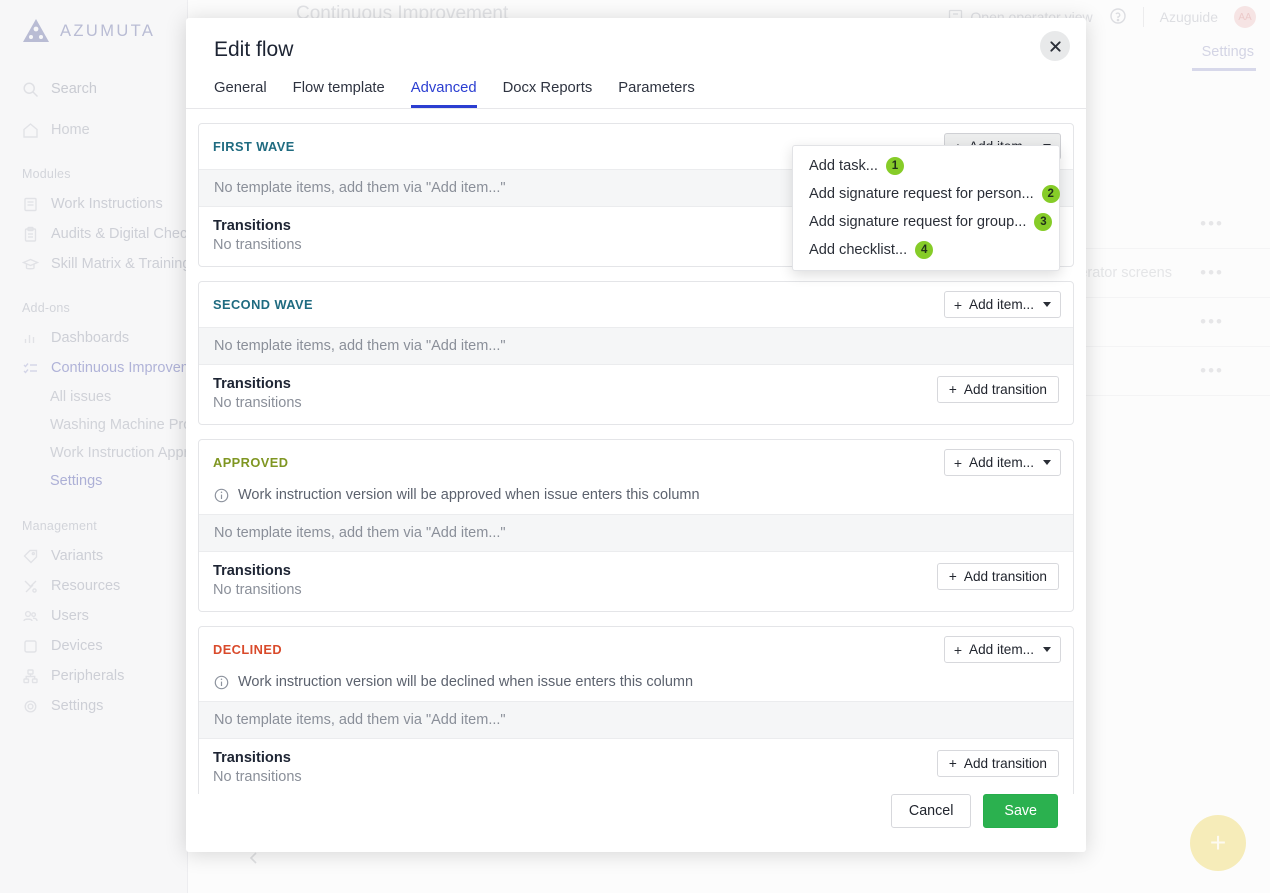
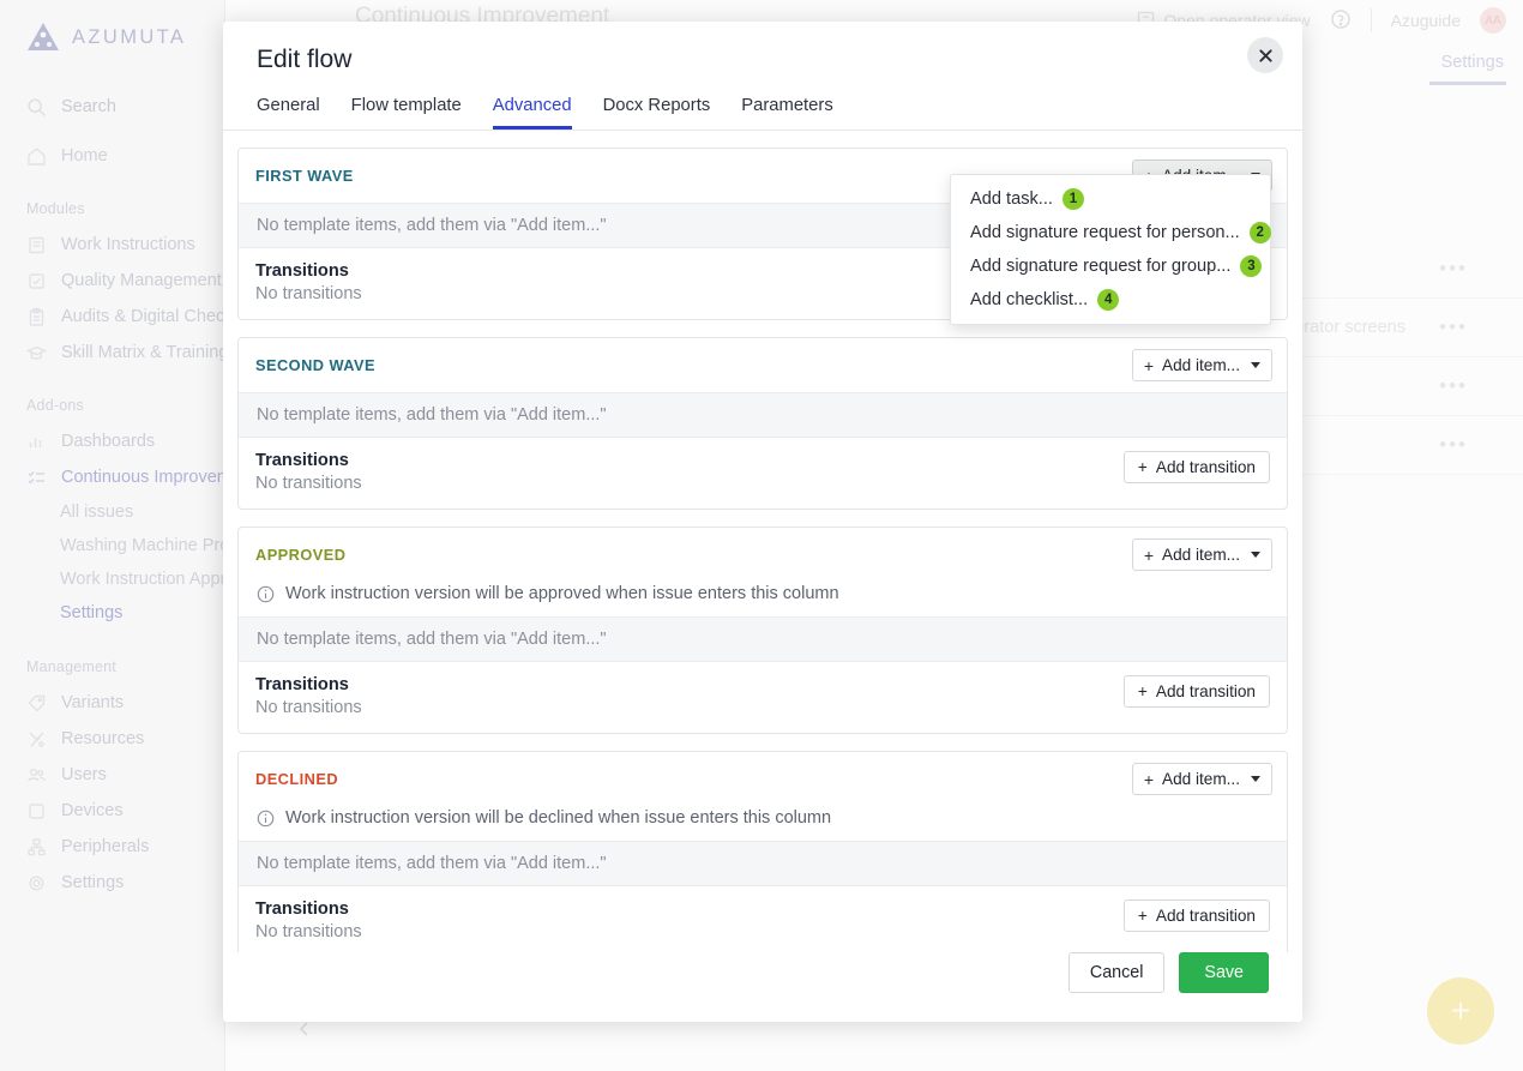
  AZUMUTA
  Search
  Home
  Modules
  Work Instructions
+ Quality Management
  Audits & Digital Chec
  Skill Matrix & Trainin
  Add-ons
  Dashboards
  Continuous Improve
  All issues
  Work Instruction App
  Settings
  Management
  Variants
  Resources
  Users
  Devices
  Peripherals
  Settings
  Continuous Improvement
  Open operator view
  Azuguide
  AA
  Settings
  rator screens
  +
  Edit flow
  General
  Flow template
  Advanced
  Docx Reports
  Parameters
  FIRST WAVE
  No template items, add them via "Add item..."
  Transitions
  No transitions
  SECOND WAVE
  +
  Add item...
  No template items, add them via "Add item..."
  Transitions
  No transitions
  +
  Add transition
  APPROVED
  +
  Add item...
  Work instruction version will be approved when issue enters this column
  No template items, add them via "Add item..."
  Transitions
  No transitions
  +
  Add transition
  DECLINED
  +
  Add item...
  Work instruction version will be declined when issue enters this column
  No template items, add them via "Add item..."
  Transitions
  No transitions
  +
  Add transition
  Cancel
  Save
  Add task...
  1
  Add signature request for person...
  2
  Add signature request for group...
  3
  Add checklist...
  4
